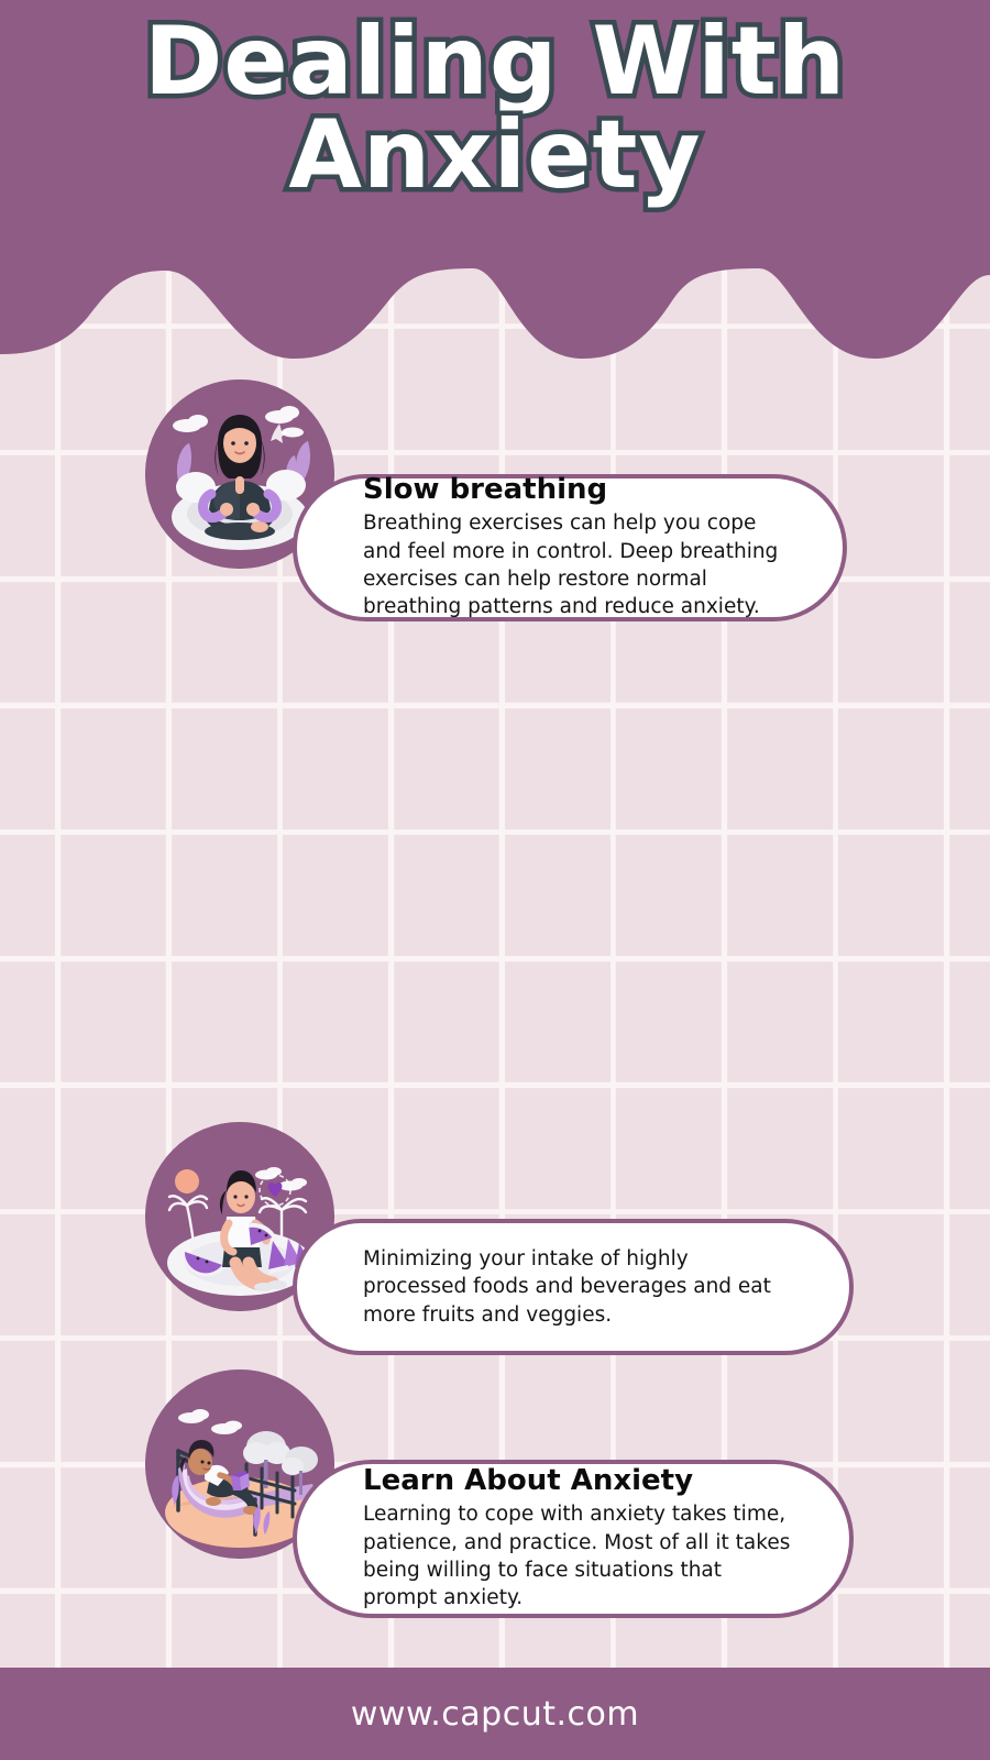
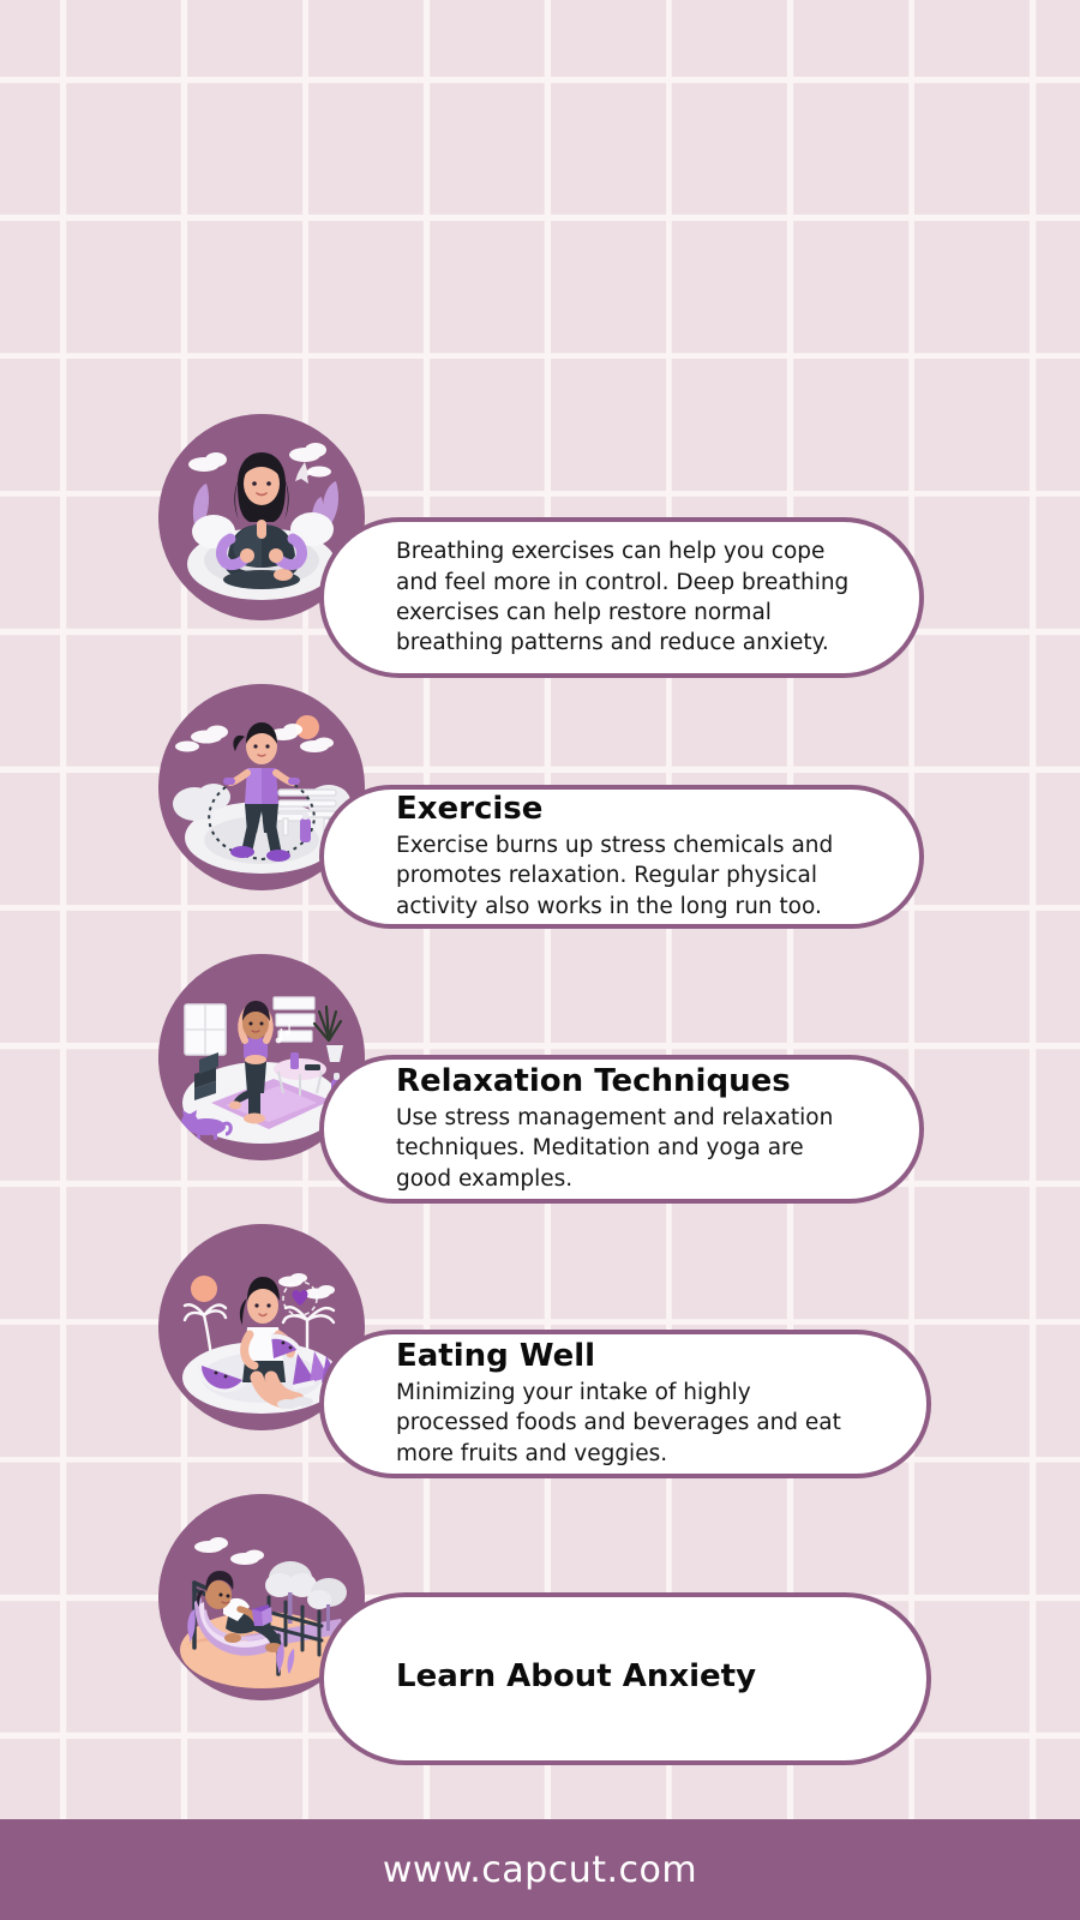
- Dealing With
- Anxiety
- Slow breathing
  Breathing exercises can help you cope and feel more in control. Deep breathing exercises can help restore normal breathing patterns and reduce anxiety.
+ Exercise
+ Exercise burns up stress chemicals and promotes relaxation. Regular physical activity also works in the long run too.
+ Relaxation Techniques
+ Use stress management and relaxation techniques. Meditation and yoga are good examples.
+ Eating Well
  Minimizing your intake of highly processed foods and beverages and eat more fruits and veggies.
  Learn About Anxiety
- Learning to cope with anxiety takes time, patience, and practice. Most of all it takes being willing to face situations that prompt anxiety.
  www.capcut.com
